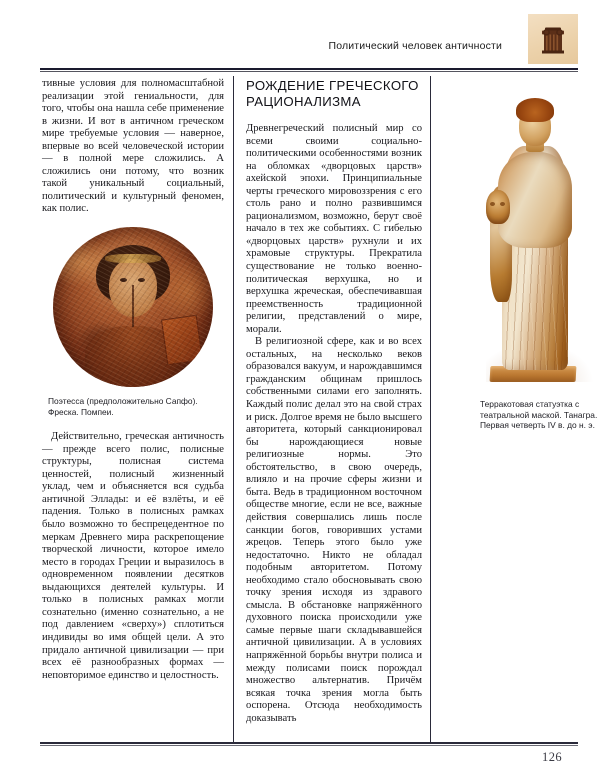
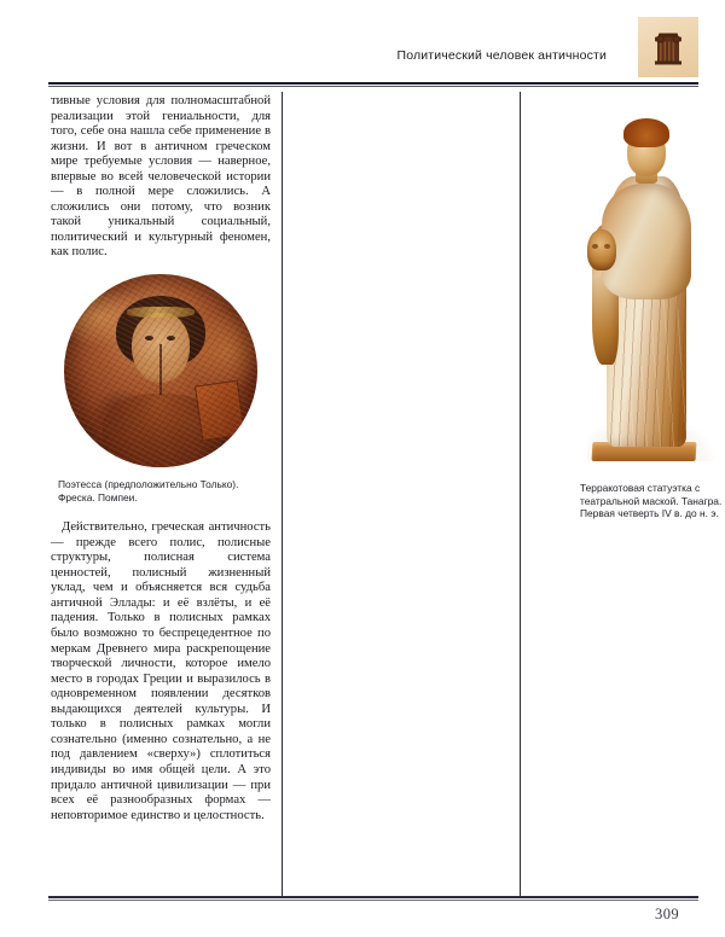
  Политический человек античности
- тивные условия для полномасштабной реализации этой гениальности, для того, чтобы она нашла себе применение в жизни. И вот в античном греческом мире требуемые условия — наверное, впервые во всей человеческой истории — в полной мере сложились. А сложились они потому, что возник такой уникальный социальный, политический и культурный феномен, как полис.
+ тивные условия для полномасштабной реализации этой гениальности, для того, себе она нашла себе применение в жизни. И вот в античном греческом мире требуемые условия — наверное, впервые во всей человеческой истории — в полной мере сложились. А сложились они потому, что возник такой уникальный социальный, политический и культурный феномен, как полис.
- Поэтесса (предположительно Сапфо). Фреска. Помпеи.
+ Поэтесса (предположительно Только). Фреска. Помпеи.
  Действительно, греческая античность — прежде всего полис, полисные структуры, полисная система ценностей, полисный жизненный уклад, чем и объясняется вся судьба античной Эллады: и её взлёты, и её падения. Только в полисных рамках было возможно то беспрецедентное по меркам Древнего мира раскрепощение творческой личности, которое имело место в городах Греции и выразилось в одновременном появлении десятков выдающихся деятелей культуры. И только в полисных рамках могли сознательно (именно сознательно, а не под давлением «сверху») сплотиться индивиды во имя общей цели. А это придало античной цивилизации — при всех её разнообразных формах — неповторимое единство и целостность.
- РОЖДЕНИЕ ГРЕЧЕСКОГО РАЦИОНАЛИЗМА
- Древнегреческий полисный мир со всеми своими социально-политическими особенностями возник на обломках «дворцовых царств» ахейской эпохи. Принципиальные черты греческого мировоззрения с его столь рано и полно развившимся рационализмом, возможно, берут своё начало в тех же событиях. С гибелью «дворцовых царств» рухнули и их храмовые структуры. Прекратила существование не только военно-политическая верхушка, но и верхушка жреческая, обеспечивавшая преемственность традиционной религии, представлений о мире, морали.
- В религиозной сфере, как и во всех остальных, на несколько веков образовался вакуум, и нарождавшимся гражданским общинам пришлось собственными силами его заполнять. Каждый полис делал это на свой страх и риск. Долгое время не было высшего авторитета, который санкционировал бы нарождающиеся новые религиозные нормы. Это обстоятельство, в свою очередь, влияло и на прочие сферы жизни и быта. Ведь в традиционном восточном обществе многие, если не все, важные действия совершались лишь после санкции богов, говоривших устами жрецов. Теперь этого было уже недостаточно. Никто не обладал подобным авторитетом. Потому необходимо стало обосновывать свою точку зрения исходя из здравого смысла. В обстановке напряжённого духовного поиска происходили уже самые первые шаги складывавшейся античной цивилизации. А в условиях напряжённой борьбы внутри полиса и между полисами поиск порождал множество альтернатив. Причём всякая точка зрения могла быть оспорена. Отсюда необходимость доказывать
  Терракотовая статуэтка с театральной маской. Танагра. Первая четверть IV в. до н. э.
- 126
+ 309
